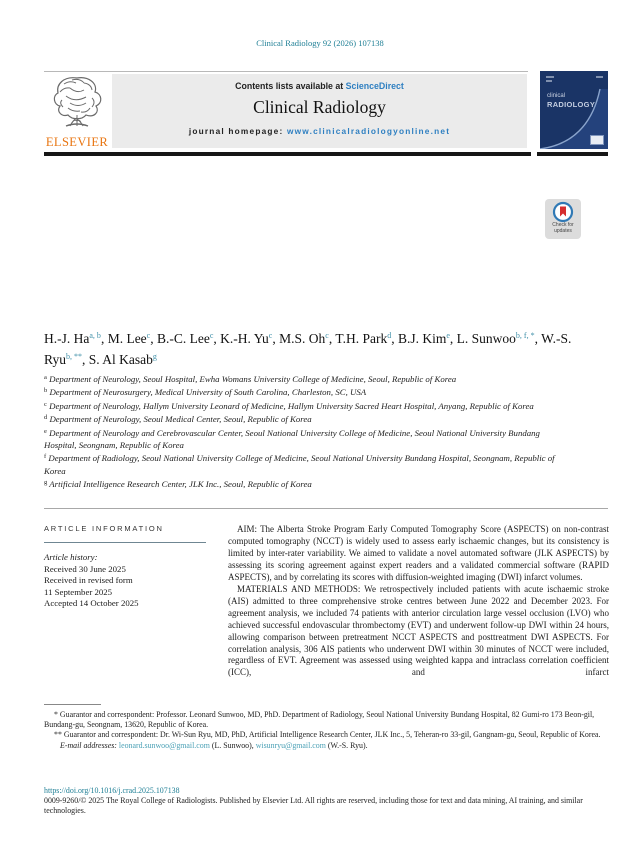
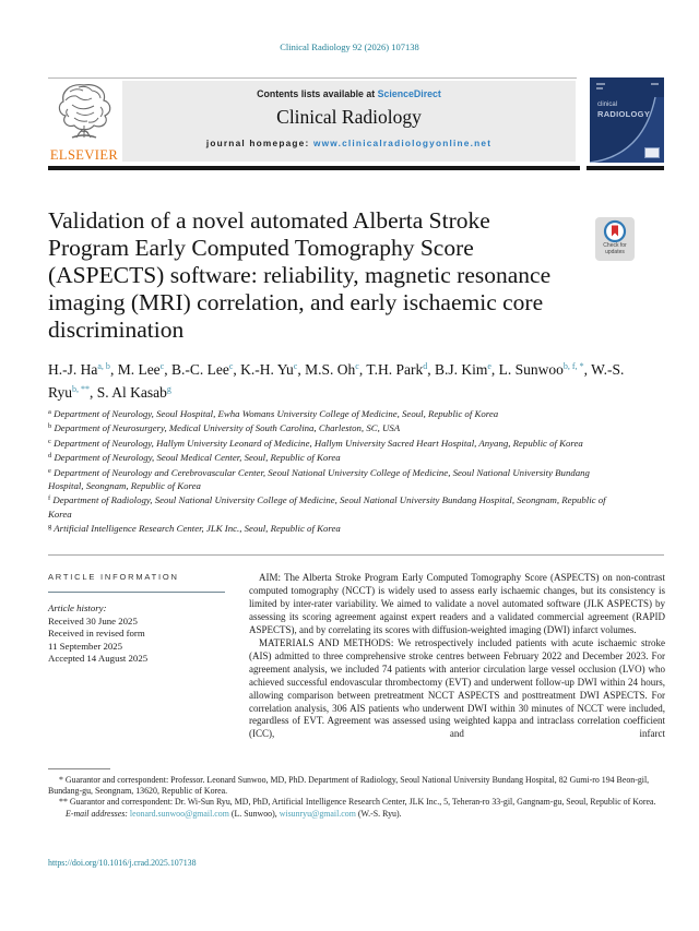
  Clinical Radiology 92 (2026) 107138
  ELSEVIER
  Contents lists available at ScienceDirect
  Clinical Radiology
  journal homepage: www.clinicalradiologyonline.net
  RADIOLOGY
+ Validation of a novel automated Alberta Stroke Program Early Computed Tomography Score (ASPECTS) software: reliability, magnetic resonance imaging (MRI) correlation, and early ischaemic core discrimination
  H.-J. Haa, b, M. Leec, B.-C. Leec, K.-H. Yuc, M.S. Ohc, T.H. Parkd, B.J. Kime, L. Sunwoob, f, *, W.-S. Ryub, **, S. Al Kasabg
  Department of Neurology, Seoul Hospital, Ewha Womans University College of Medicine, Seoul, Republic of Korea
  Department of Neurosurgery, Medical University of South Carolina, Charleston, SC, USA
  Department of Neurology, Hallym University Leonard of Medicine, Hallym University Sacred Heart Hospital, Anyang, Republic of Korea
  Department of Neurology, Seoul Medical Center, Seoul, Republic of Korea
  Department of Neurology and Cerebrovascular Center, Seoul National University College of Medicine, Seoul National University Bundang Hospital, Seongnam, Republic of Korea
  Department of Radiology, Seoul National University College of Medicine, Seoul National University Bundang Hospital, Seongnam, Republic of Korea
  Artificial Intelligence Research Center, JLK Inc., Seoul, Republic of Korea
  ARTICLE INFORMATION
  Article history:
  Received 30 June 2025
  Received in revised form
  11 September 2025
- Accepted 14 October 2025
+ Accepted 14 August 2025
- AIM: The Alberta Stroke Program Early Computed Tomography Score (ASPECTS) on non-contrast computed tomography (NCCT) is widely used to assess early ischaemic changes, but its consistency is limited by inter-rater variability. We aimed to validate a novel automated software (JLK ASPECTS) by assessing its scoring agreement against expert readers and a validated commercial software (RAPID ASPECTS), and by correlating its scores with diffusion-weighted imaging (DWI) infarct volumes.
+ AIM: The Alberta Stroke Program Early Computed Tomography Score (ASPECTS) on non-contrast computed tomography (NCCT) is widely used to assess early ischaemic changes, but its consistency is limited by inter-rater variability. We aimed to validate a novel automated software (JLK ASPECTS) by assessing its scoring agreement against expert readers and a validated commercial agreement (RAPID ASPECTS), and by correlating its scores with diffusion-weighted imaging (DWI) infarct volumes.
- MATERIALS AND METHODS: We retrospectively included patients with acute ischaemic stroke (AIS) admitted to three comprehensive stroke centres between June 2022 and December 2023. For agreement analysis, we included 74 patients with anterior circulation large vessel occlusion (LVO) who achieved successful endovascular thrombectomy (EVT) and underwent follow-up DWI within 24 hours, allowing comparison between pretreatment NCCT ASPECTS and posttreatment DWI ASPECTS. For correlation analysis, 306 AIS patients who underwent DWI within 30 minutes of NCCT were included, regardless of EVT. Agreement was assessed using weighted kappa and intraclass correlation coefficient (ICC), and infarct
+ MATERIALS AND METHODS: We retrospectively included patients with acute ischaemic stroke (AIS) admitted to three comprehensive stroke centres between February 2022 and December 2023. For agreement analysis, we included 74 patients with anterior circulation large vessel occlusion (LVO) who achieved successful endovascular thrombectomy (EVT) and underwent follow-up DWI within 24 hours, allowing comparison between pretreatment NCCT ASPECTS and posttreatment DWI ASPECTS. For correlation analysis, 306 AIS patients who underwent DWI within 30 minutes of NCCT were included, regardless of EVT. Agreement was assessed using weighted kappa and intraclass correlation coefficient (ICC), and infarct
- * Guarantor and correspondent: Professor. Leonard Sunwoo, MD, PhD. Department of Radiology, Seoul National University Bundang Hospital, 82 Gumi-ro 173 Beon-gil, Bundang-gu, Seongnam, 13620, Republic of Korea.
+ * Guarantor and correspondent: Professor. Leonard Sunwoo, MD, PhD. Department of Radiology, Seoul National University Bundang Hospital, 82 Gumi-ro 194 Beon-gil, Bundang-gu, Seongnam, 13620, Republic of Korea.
  ** Guarantor and correspondent: Dr. Wi-Sun Ryu, MD, PhD, Artificial Intelligence Research Center, JLK Inc., 5, Teheran-ro 33-gil, Gangnam-gu, Seoul, Republic of Korea.
  E-mail addresses: leonard.sunwoo@gmail.com (L. Sunwoo), wisunryu@gmail.com (W.-S. Ryu).
  https://doi.org/10.1016/j.crad.2025.107138
- 0009-9260/© 2025 The Royal College of Radiologists. Published by Elsevier Ltd. All rights are reserved, including those for text and data mining, AI training, and similar technologies.
